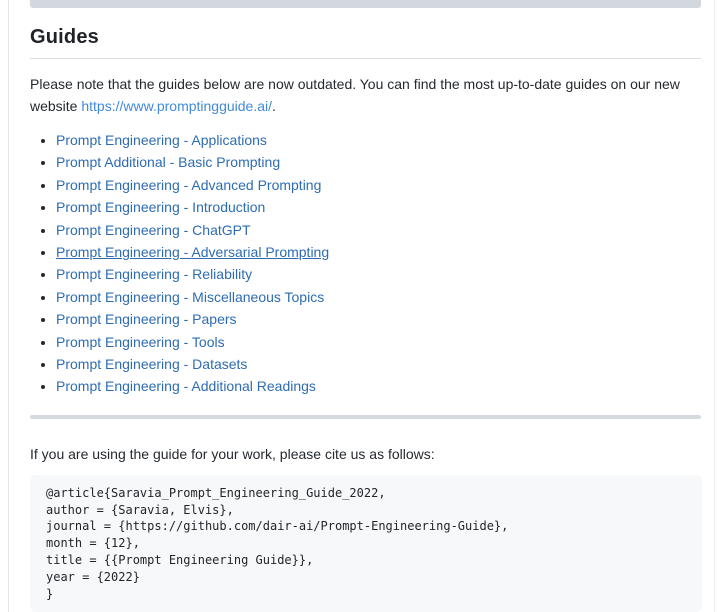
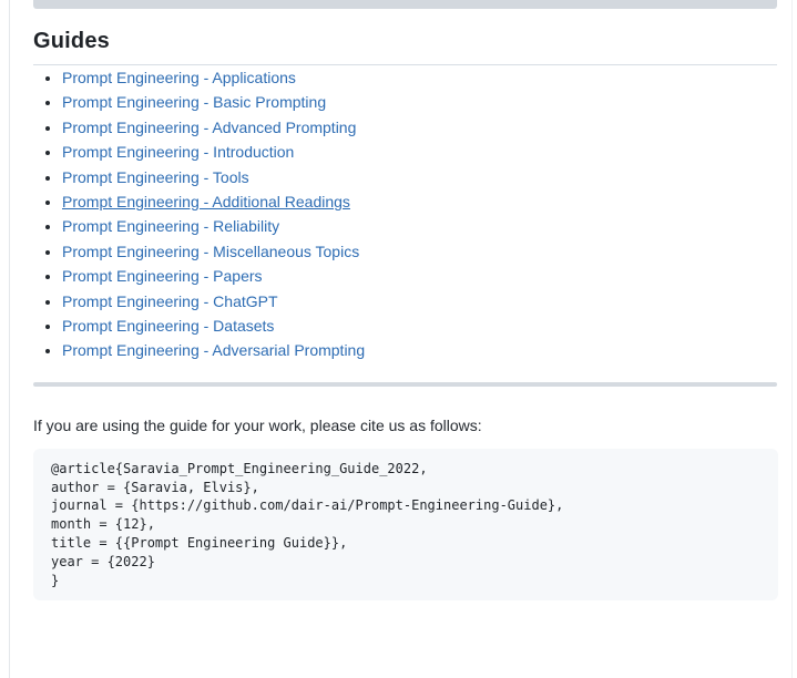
  Guides
- Please note that the guides below are now outdated. You can find the most up-to-date guides on our new website https://www.promptingguide.ai/.
  Prompt Engineering - Applications
- Prompt Additional - Basic Prompting
+ Prompt Engineering - Basic Prompting
  Prompt Engineering - Advanced Prompting
  Prompt Engineering - Introduction
- Prompt Engineering - ChatGPT
+ Prompt Engineering - Tools
- Prompt Engineering - Adversarial Prompting
+ Prompt Engineering - Additional Readings
  Prompt Engineering - Reliability
  Prompt Engineering - Miscellaneous Topics
  Prompt Engineering - Papers
- Prompt Engineering - Tools
+ Prompt Engineering - ChatGPT
  Prompt Engineering - Datasets
- Prompt Engineering - Additional Readings
+ Prompt Engineering - Adversarial Prompting
  If you are using the guide for your work, please cite us as follows:
  @article{Saravia_Prompt_Engineering_Guide_2022,
  author = {Saravia, Elvis},
  journal = {https://github.com/dair-ai/Prompt-Engineering-Guide},
  month = {12},
  title = {{Prompt Engineering Guide}},
  year = {2022}
  }
